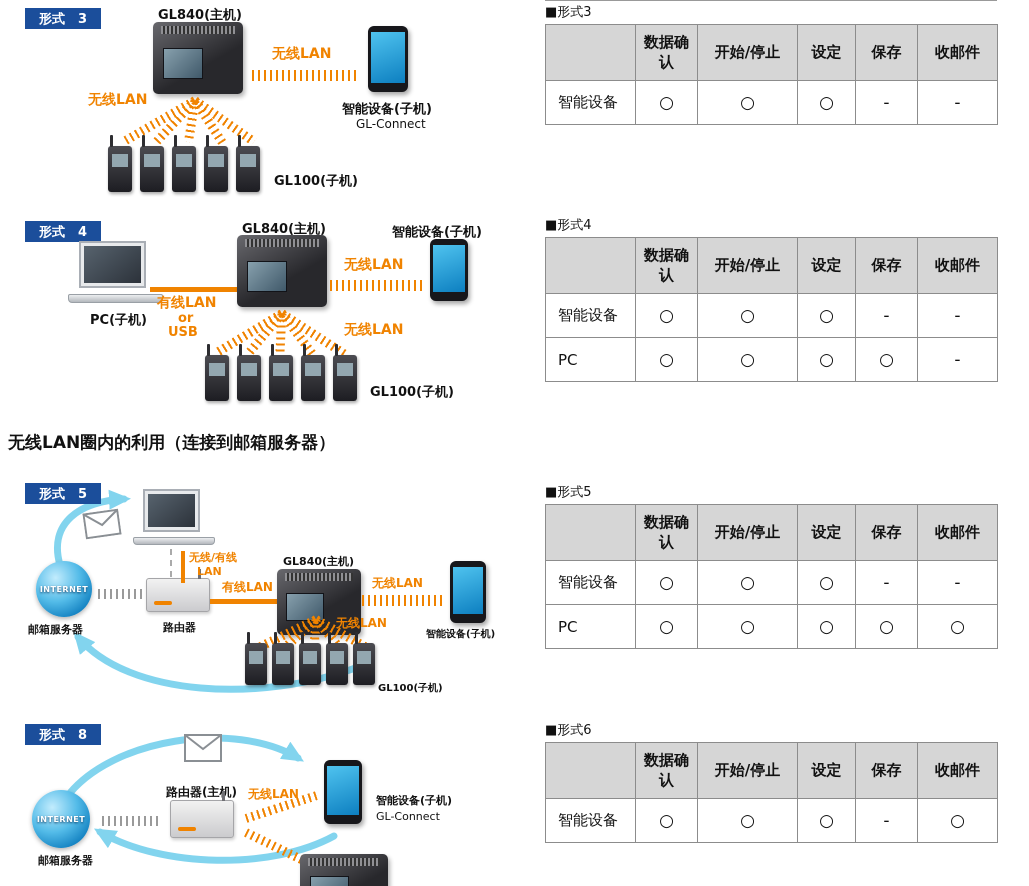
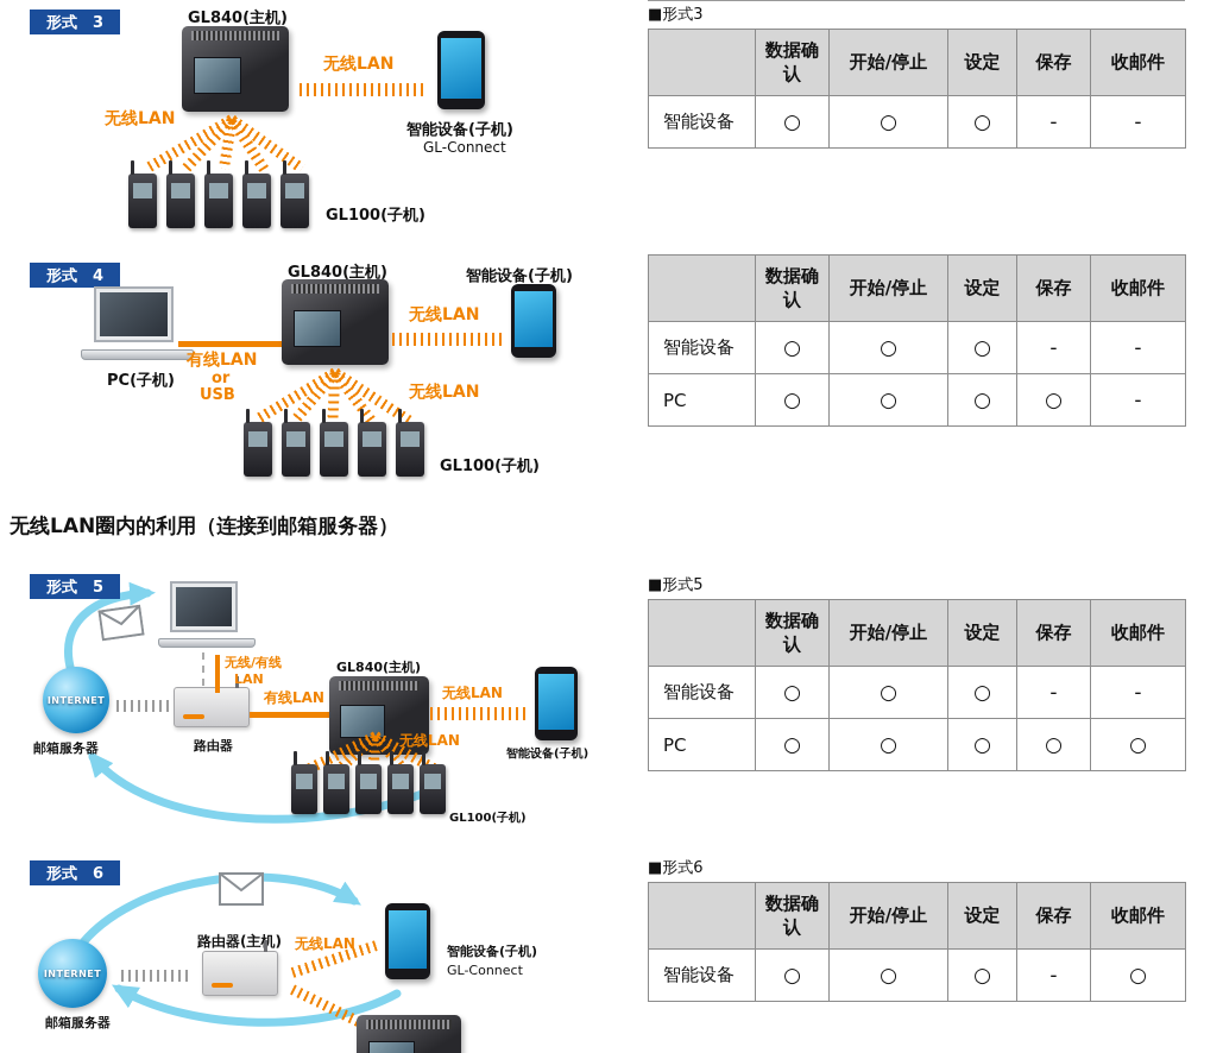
  形式 3
  GL840(主机)
  无线LAN
  智能设备(子机)
  GL-Connect
  无线LAN
  GL100(子机)
  形式 4
  GL840(主机)
  PC(子机)
  有线LAN
  or
  USB
  无线LAN
  智能设备(子机)
  无线LAN
  GL100(子机)
  无线LAN圈内的利用（连接到邮箱服务器）
  形式 5
  INTERNET
  邮箱服务器
  路由器
  无线/有线
  LAN
  有线LAN
  GL840(主机)
  无线LAN
  智能设备(子机)
  无线LAN
  GL100(子机)
- 形式 8
+ 形式 6
  INTERNET
  邮箱服务器
  路由器(主机)
  无线LAN
  智能设备(子机)
  GL-Connect
  ■形式3
  	数据确认	开始/停止	设定	保存	收邮件
  智能设备	○	○	○	-	-
- ■形式4
  	数据确认	开始/停止	设定	保存	收邮件
  智能设备	○	○	○	-	-
  PC	○	○	○	○	-
  ■形式5
  	数据确认	开始/停止	设定	保存	收邮件
  智能设备	○	○	○	-	-
  PC	○	○	○	○	○
  ■形式6
  	数据确认	开始/停止	设定	保存	收邮件
  智能设备	○	○	○	-	○
